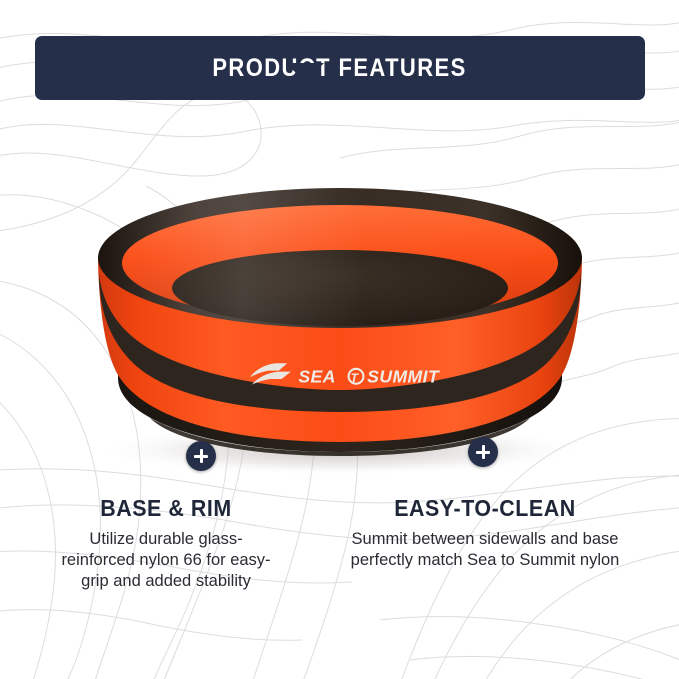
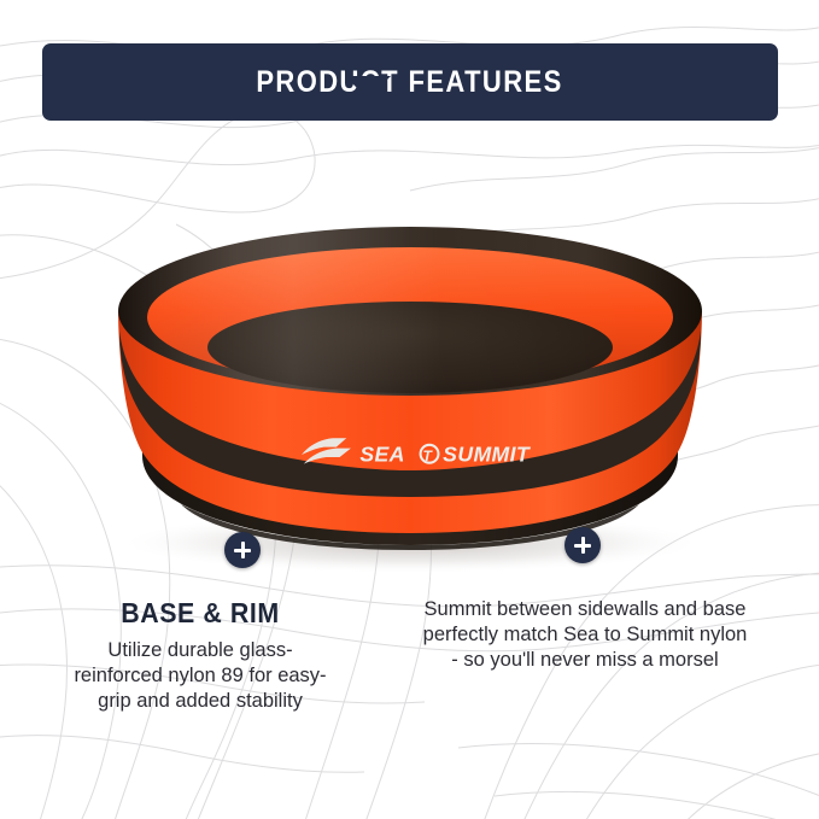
  PRODUCT FEATURES
  SEA
  T
  SUMMIT
  BASE & RIM
  Utilize durable glass-
- reinforced nylon 66 for easy-
+ reinforced nylon 89 for easy-
  grip and added stability
- EASY-TO-CLEAN
  Summit between sidewalls and base
  perfectly match Sea to Summit nylon
+ - so you'll never miss a morsel
